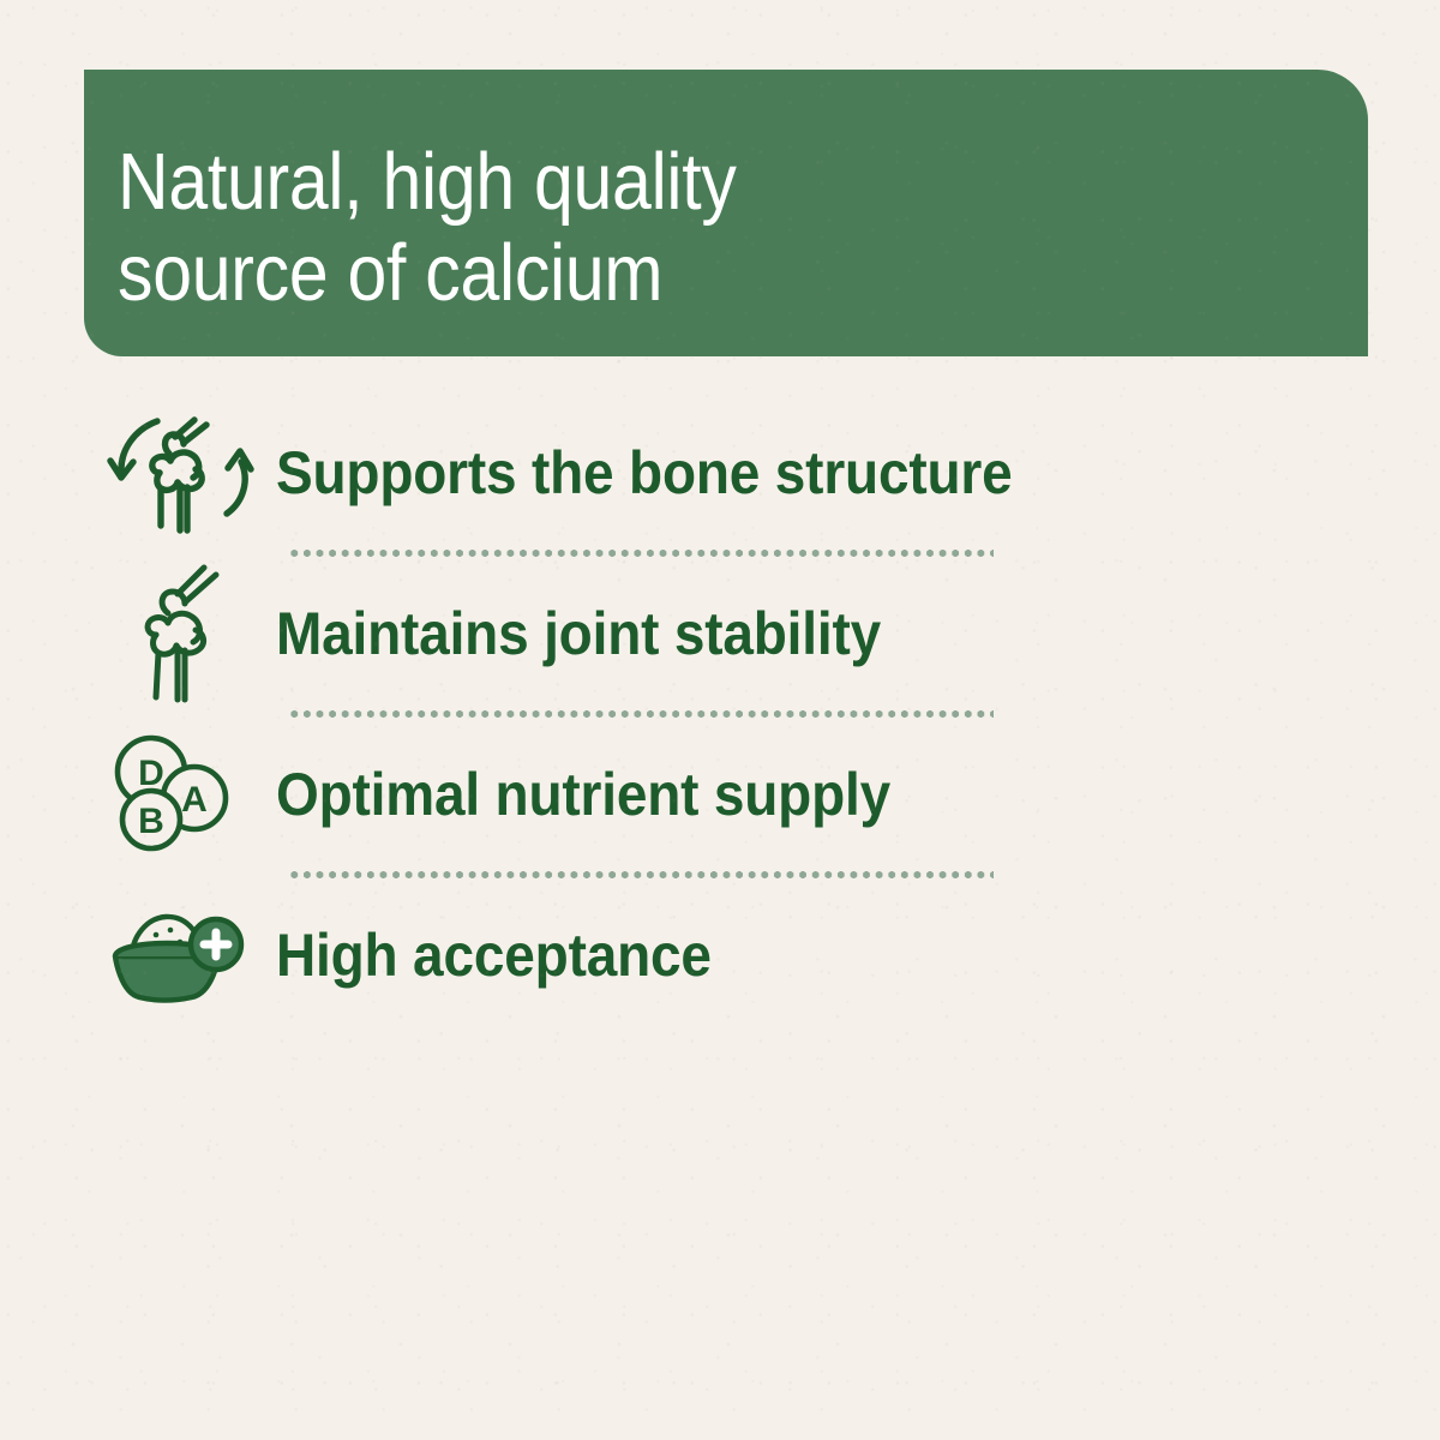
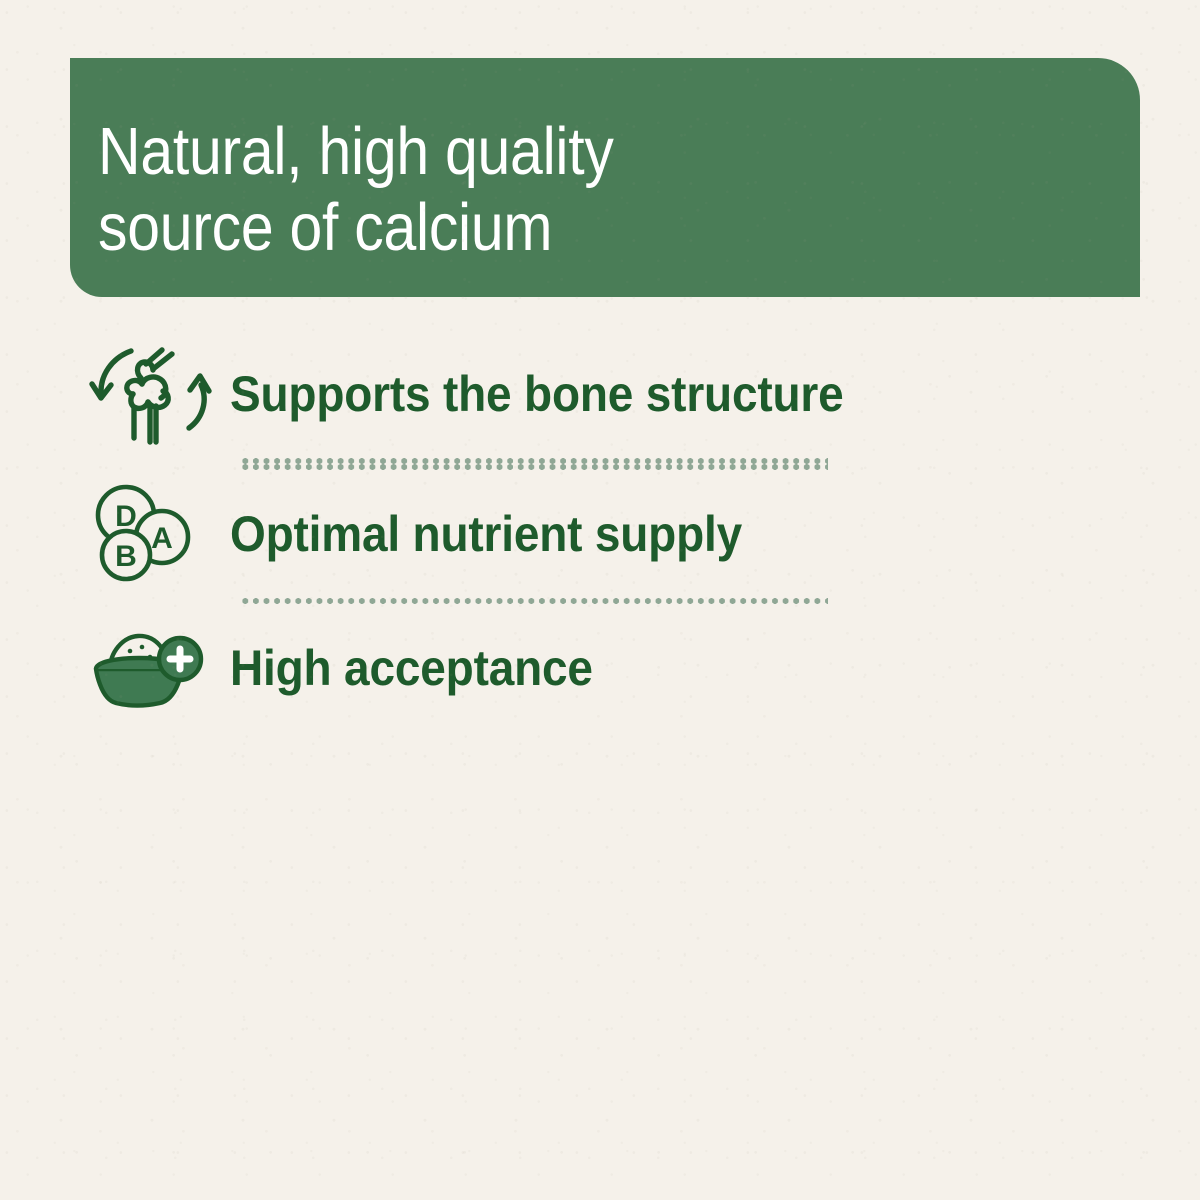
  Natural, high quality
  source of calcium
  Supports the bone structure
- Maintains joint stability
  D
  A
  B
  Optimal nutrient supply
  High acceptance
